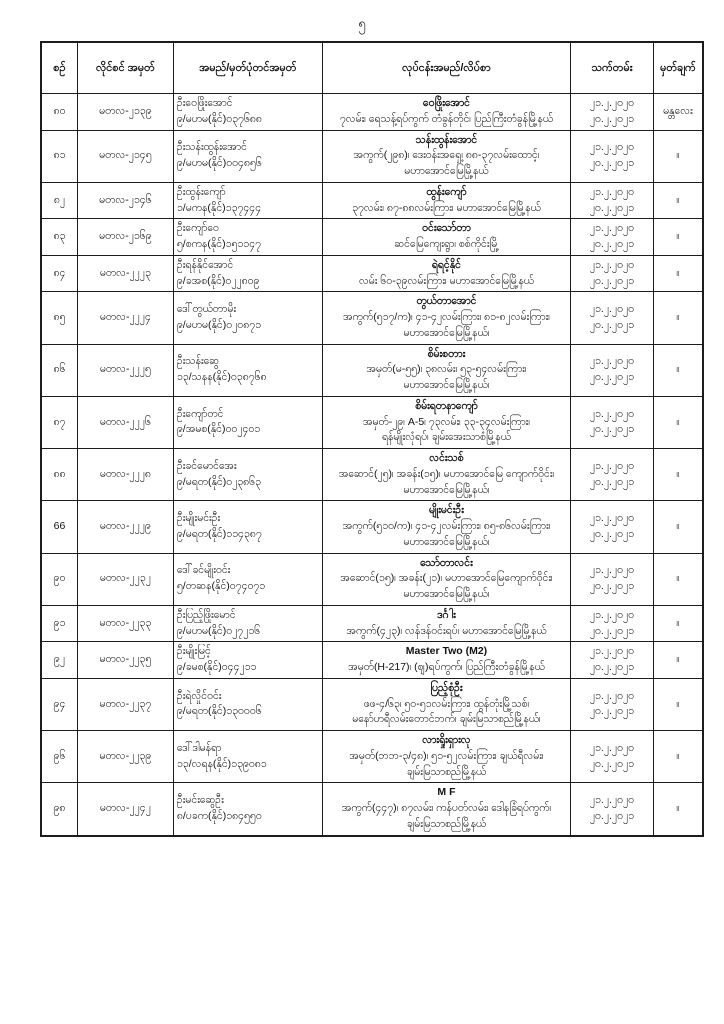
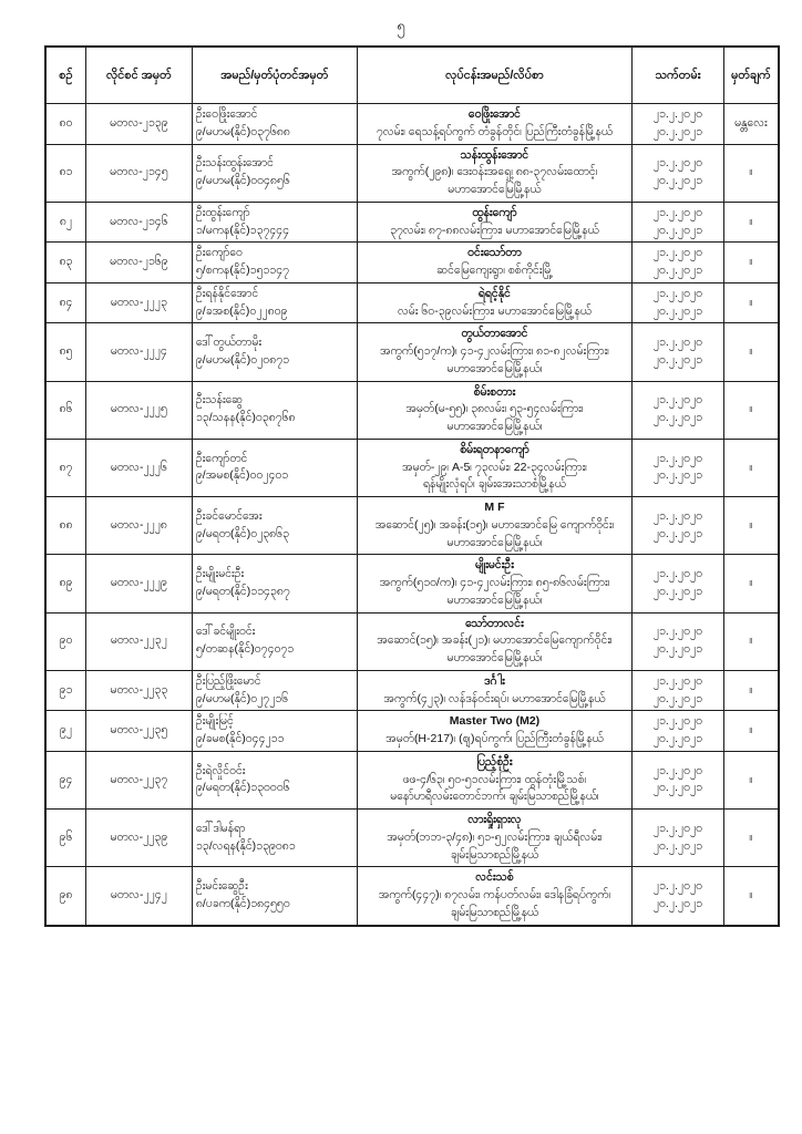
  ၅
  စဉ်	လိုင်စင် အမှတ်	အမည်/မှတ်ပုံတင်အမှတ်	လုပ်ငန်းအမည်/လိပ်စာ	သက်တမ်း	မှတ်ချက်
  ၈၀	မတလ-၂၁၃၉	ဦးဝေဖြိုးအောင်၉/မဟမ(နိုင်)၀၃၇၆၈၈	ဝေဖြိုးအောင်၇လမ်း၊ ရေသန့်ရပ်ကွက် တံခွန်တိုင်၊ ပြည်ကြီးတံခွန်မြို့နယ်	၂၁.၂.၂၀၂၀၂၀.၂.၂၀၂၁	မန္တလေး
  ၈၁	မတလ-၂၁၄၅	ဦးသန်းထွန်းအောင်၉/မဟမ(နိုင်)၀၀၄၈၅၆	သန်းထွန်းအောင်အကွက်(၂၉၈)၊ ဒေးဝန်းအရှေ့၊ ၈၈-၃၇လမ်းထောင့်၊မဟာအောင်မြေမြို့နယ်	၂၁.၂.၂၀၂၀၂၀.၂.၂၀၂၁	။
  ၈၂	မတလ-၂၁၄၆	ဦးထွန်းကျော်၁/မကန(နိုင်)၁၃၇၄၄၄	ထွန်းကျော်၃၇လမ်း၊ ၈၇-၈၈လမ်းကြား၊ မဟာအောင်မြေမြို့နယ်	၂၁.၂.၂၀၂၀၂၀.၂.၂၀၂၁	။
  ၈၃	မတလ-၂၁၆၉	ဦးကျော်ဝေ၅/စကန(နိုင်)၁၅၁၁၄၇	ဝင်းသော်တာဆင်မြေကျေးရွာ၊ စစ်ကိုင်းမြို့	၂၁.၂.၂၀၂၀၂၀.၂.၂၀၂၁	။
  ၈၄	မတလ-၂၂၂၃	ဦးရန်နိုင်အောင်၉/ခအစ(နိုင်)၀၂၂၈၀၉	ရဲရင့်နိုင်လမ်း ၆၀-၃၉လမ်းကြား၊ မဟာအောင်မြေမြို့နယ်	၂၁.၂.၂၀၂၀၂၀.၂.၂၀၂၁	။
  ၈၅	မတလ-၂၂၂၄	ဒေါ်တွယ်တာမိုး၉/မဟမ(နိုင်)၀၂၀၈၇၁	တွယ်တာအောင်အကွက်(၅၁၇/က)၊ ၄၁-၄၂လမ်းကြား၊ ၈၁-၈၂လမ်းကြား၊မဟာအောင်မြေမြို့နယ်၊	၂၁.၂.၂၀၂၀၂၀.၂.၂၀၂၁	။
  ၈၆	မတလ-၂၂၂၅	ဦးသန်းဆွေ၁၃/သနန(နိုင်)၀၃၈၇၆၈	စိမ်းစတားအမှတ်(မ-၅၅)၊ ၃၈လမ်း၊ ၅၃-၅၄လမ်းကြား၊မဟာအောင်မြေမြို့နယ်၊	၂၁.၂.၂၀၂၀၂၀.၂.၂၀၂၁	။
- ၈၇	မတလ-၂၂၂၆	ဦးကျော်တင်၉/အမစ(နိုင်)၀၀၂၄၀၁	စိမ်းရတနာကျော်အမှတ်-၂၉၊ A-5၊ ၇၃လမ်း၊ ၃၃-၃၄လမ်းကြား၊ရန်မျိုးလုံရပ်၊ ချမ်းအေးသာစံမြို့နယ်	၂၁.၂.၂၀၂၀၂၀.၂.၂၀၂၁	။
+ ၈၇	မတလ-၂၂၂၆	ဦးကျော်တင်၉/အမစ(နိုင်)၀၀၂၄၀၁	စိမ်းရတနာကျော်အမှတ်-၂၉၊ A-5၊ ၇၃လမ်း၊ 22-၃၄လမ်းကြား၊ရန်မျိုးလုံရပ်၊ ချမ်းအေးသာစံမြို့နယ်	၂၁.၂.၂၀၂၀၂၀.၂.၂၀၂၁	။
- ၈၈	မတလ-၂၂၂၈	ဦးခင်မောင်အေး၉/မရတ(နိုင်)၀၂၃၈၆၃	လင်းသစ်အဆောင်(၂၅)၊ အခန်း(၁၅)၊ မဟာအောင်မြေ ကျောက်ဝိုင်း၊မဟာအောင်မြေမြို့နယ်၊	၂၁.၂.၂၀၂၀၂၀.၂.၂၀၂၁	။
+ ၈၈	မတလ-၂၂၂၈	ဦးခင်မောင်အေး၉/မရတ(နိုင်)၀၂၃၈၆၃	M Fအဆောင်(၂၅)၊ အခန်း(၁၅)၊ မဟာအောင်မြေ ကျောက်ဝိုင်း၊မဟာအောင်မြေမြို့နယ်၊	၂၁.၂.၂၀၂၀၂၀.၂.၂၀၂၁	။
- 66	မတလ-၂၂၂၉	ဦးမျိုးမင်းဦး၉/မရတ(နိုင်)၁၁၄၃၈၇	မျိုးမင်းဦးအကွက်(၅၁၀/က)၊ ၄၁-၄၂လမ်းကြား၊ ၈၅-၈၆လမ်းကြား၊မဟာအောင်မြေမြို့နယ်၊	၂၁.၂.၂၀၂၀၂၀.၂.၂၀၂၁	။
+ ၈၉	မတလ-၂၂၂၉	ဦးမျိုးမင်းဦး၉/မရတ(နိုင်)၁၁၄၃၈၇	မျိုးမင်းဦးအကွက်(၅၁၀/က)၊ ၄၁-၄၂လမ်းကြား၊ ၈၅-၈၆လမ်းကြား၊မဟာအောင်မြေမြို့နယ်၊	၂၁.၂.၂၀၂၀၂၀.၂.၂၀၂၁	။
  ၉၀	မတလ-၂၂၃၂	ဒေါ်ခင်မျိုးဝင်း၅/တဆန(နိုင်)၀၇၄၀၇၁	သော်တာလင်းအဆောင်(၁၅)၊ အခန်း(၂၁)၊ မဟာအောင်မြေကျောက်ဝိုင်း၊မဟာအောင်မြေမြို့နယ်၊	၂၁.၂.၂၀၂၀၂၀.၂.၂၀၂၁	။
  ၉၁	မတလ-၂၂၃၃	ဦးပြည့်ဖြိုးမောင်၉/မဟမ(နိုင်)၀၂၇၂၁၆	ဒင်္ဂါးအကွက်(၄၂၃)၊ လန်ဒန်ဝင်းရပ်၊ မဟာအောင်မြေမြို့နယ်	၂၁.၂.၂၀၂၀၂၀.၂.၂၀၂၁	။
  ၉၂	မတလ-၂၂၃၅	ဦးမျိုးမြင့်၉/ခမစ(နိုင်)၀၄၄၂၁၁	Master Two (M2)အမှတ်(H-217)၊ (ဈ)ရပ်ကွက်၊ ပြည်ကြီးတံခွန်မြို့နယ်	၂၁.၂.၂၀၂၀၂၀.၂.၂၀၂၁	။
  ၉၄	မတလ-၂၂၃၇	ဦးရဲလှိုင်ဝင်း၉/မရတ(နိုင်)၁၃၀၀၀၆	ပြည့်စုံဦးဖဖ-၄/၆၃၊ ၅၀-၅၁လမ်းကြား၊ ထွန်တုံးမြို့သစ်၊မနော်ဟရီလမ်းတောင်ဘက်၊ ချမ်းမြသာစည်မြို့နယ်၊	၂၁.၂.၂၀၂၀၂၀.၂.၂၀၂၁	။
  ၉၆	မတလ-၂၂၃၉	ဒေါ်ဒါမန်ရာ၁၃/လရန(နိုင်)၁၃၉၀၈၁	လားရှိုးရှားလုအမှတ်(ဘဘ-၃/၄၈)၊ ၅၁-၅၂လမ်းကြား၊ ချယ်ရီလမ်း၊ချမ်းမြသာစည်မြို့နယ်	၂၁.၂.၂၀၂၀၂၀.၂.၂၀၂၁	။
- ၉၈	မတလ-၂၂၄၂	ဦးမင်းဆွေဦး၈/ပခက(နိုင်)၁၈၄၅၅၀	M Fအကွက်(၄၄၇)၊ ၈၇လမ်း၊ ကန်ပတ်လမ်း၊ ဒေါနခြံရပ်ကွက်၊ချမ်းမြသာစည်မြို့နယ်	၂၁.၂.၂၀၂၀၂၀.၂.၂၀၂၁	။
+ ၉၈	မတလ-၂၂၄၂	ဦးမင်းဆွေဦး၈/ပခက(နိုင်)၁၈၄၅၅၀	လင်းသစ်အကွက်(၄၄၇)၊ ၈၇လမ်း၊ ကန်ပတ်လမ်း၊ ဒေါနခြံရပ်ကွက်၊ချမ်းမြသာစည်မြို့နယ်	၂၁.၂.၂၀၂၀၂၀.၂.၂၀၂၁	။
